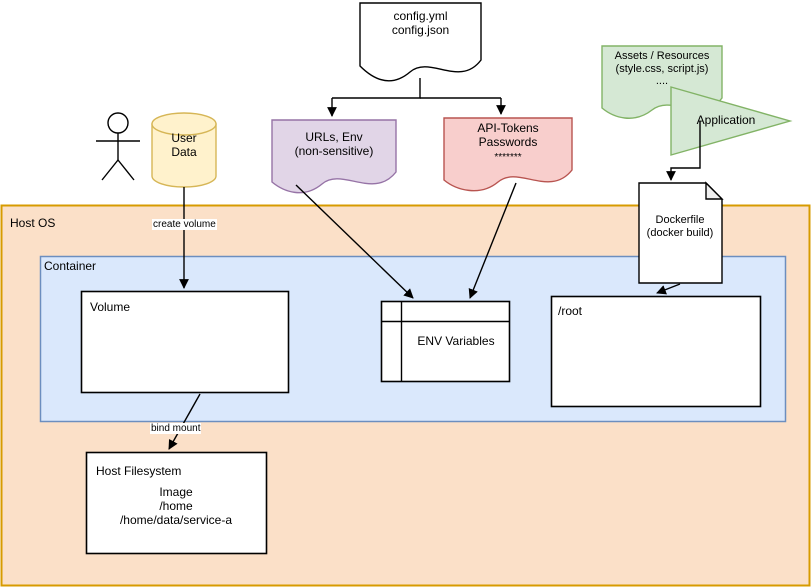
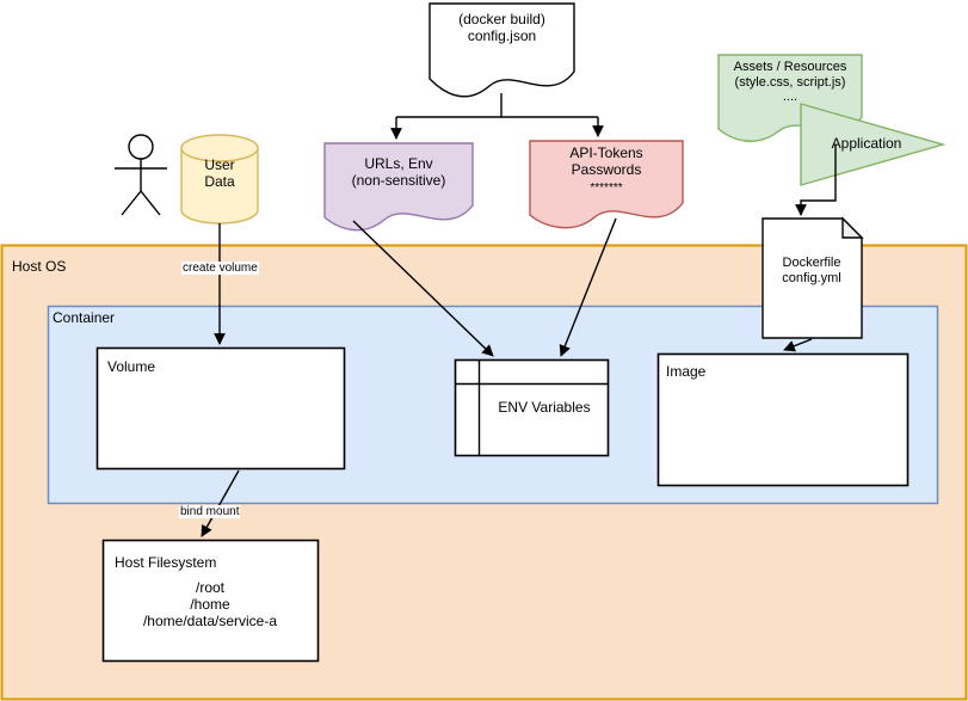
- config.yml
+ (docker build)
  config.json
  User
  Data
  URLs, Env
  (non-sensitive)
  API-Tokens
  Passwords
  *******
  Assets / Resources
  (style.css, script.js)
  ....
  Application
  Dockerfile
- (docker build)
+ config.yml
  Host OS
  Container
  Volume
  ENV Variables
- /root
+ Image
  Host Filesystem
- Image
+ /root
  /home
  /home/data/service-a
  create volume
  bind mount
